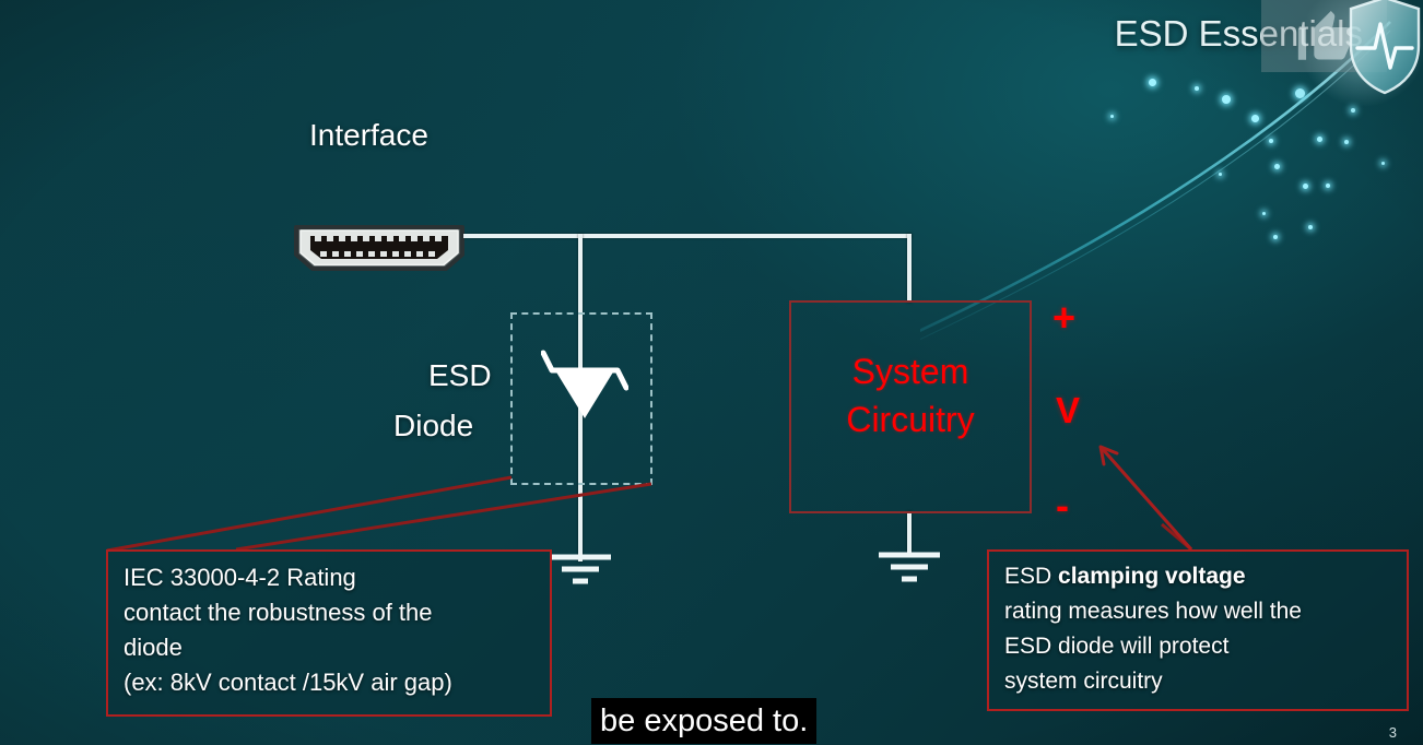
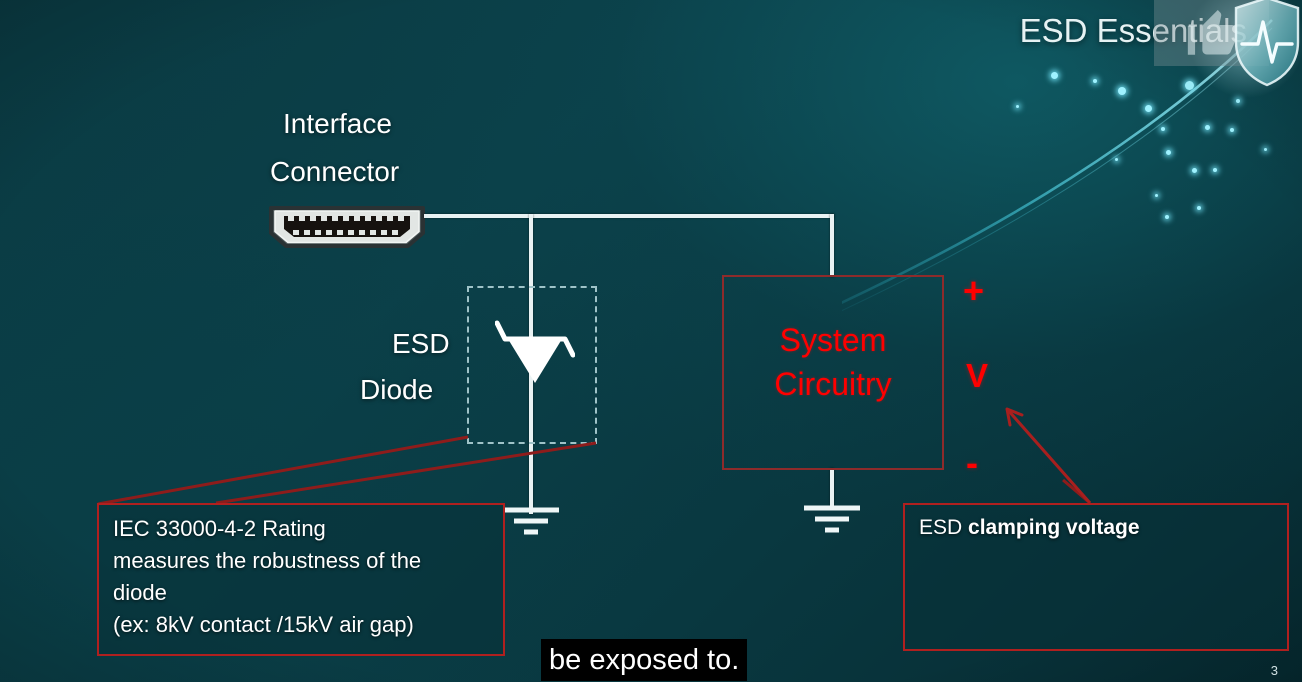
  ESD Essential
  Interface
+ Connector
  ESD
  Diode
  System
  Circuitry
  +
  V
  -
  IEC 33000-4-2 Rating
- contact the robustness of the
+ measures the robustness of the
  diode
  (ex: 8kV contact /15kV air gap)
  ESD clamping voltage
- rating measures how well the
- ESD diode will protect
- system circuitry
  be exposed to.
  3
